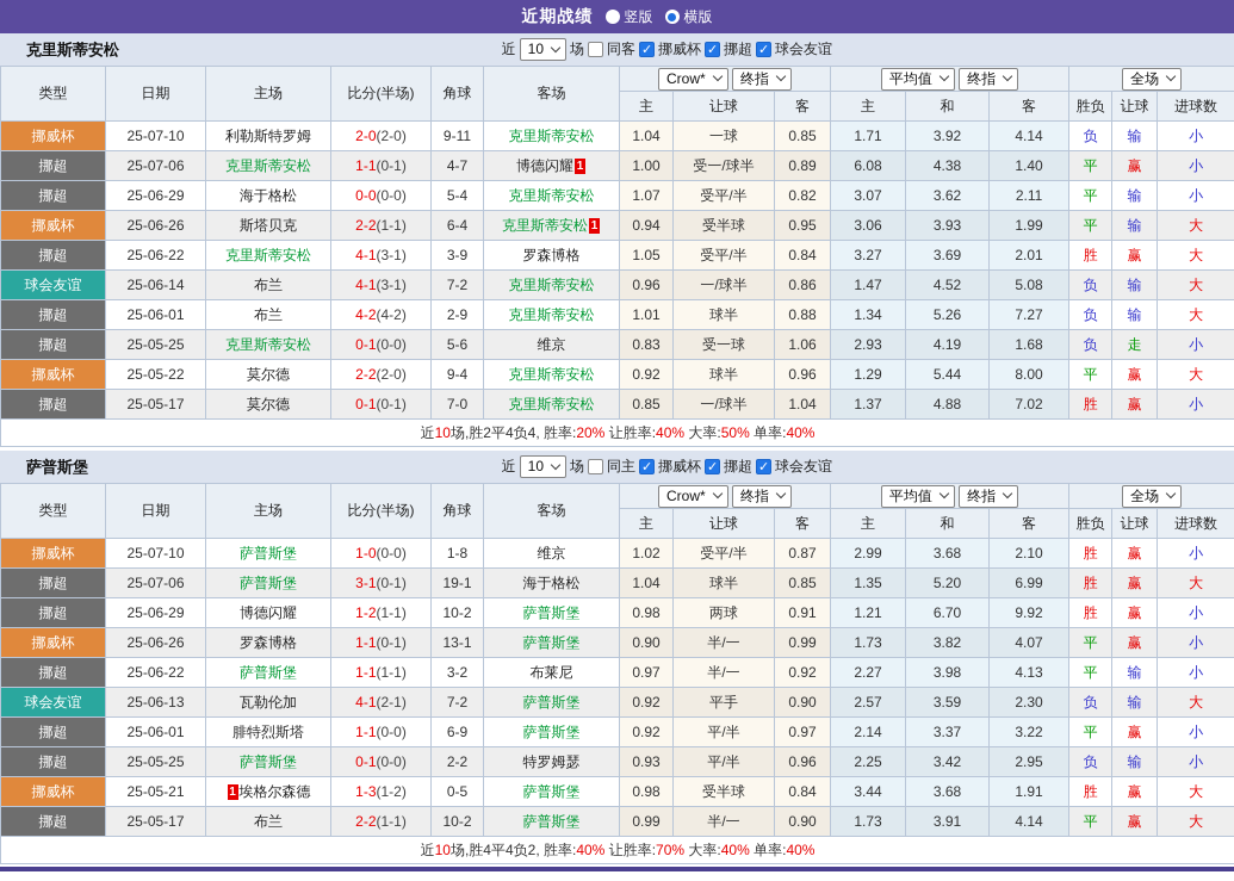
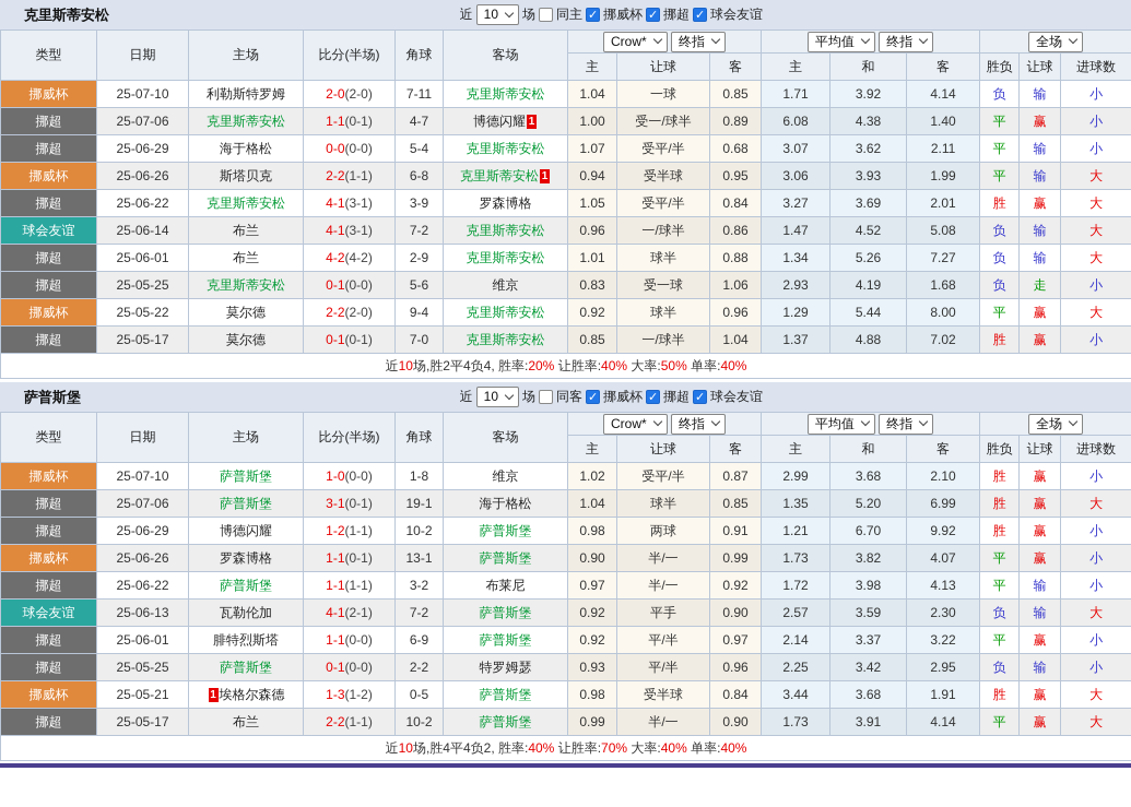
- 近期战绩
- 竖版
- 横版
  克里斯蒂安松
  近
  10
  场
- 同客
+ 同主
  挪威杯
  挪超
  球会友谊
  类型	日期	主场	比分(半场)	角球	客场	Crow* 终指	平均值 终指	全场
  主	让球	客	主	和	客	胜负	让球	进球数
- 挪威杯	25-07-10	利勒斯特罗姆	2-0(2-0)	9-11	克里斯蒂安松	1.04	一球	0.85	1.71	3.92	4.14	负	输	小
+ 挪威杯	25-07-10	利勒斯特罗姆	2-0(2-0)	7-11	克里斯蒂安松	1.04	一球	0.85	1.71	3.92	4.14	负	输	小
  挪超	25-07-06	克里斯蒂安松	1-1(0-1)	4-7	博德闪耀 1	1.00	受一/球半	0.89	6.08	4.38	1.40	平	赢	小
- 挪超	25-06-29	海于格松	0-0(0-0)	5-4	克里斯蒂安松	1.07	受平/半	0.82	3.07	3.62	2.11	平	输	小
+ 挪超	25-06-29	海于格松	0-0(0-0)	5-4	克里斯蒂安松	1.07	受平/半	0.68	3.07	3.62	2.11	平	输	小
- 挪威杯	25-06-26	斯塔贝克	2-2(1-1)	6-4	克里斯蒂安松 1	0.94	受半球	0.95	3.06	3.93	1.99	平	输	大
+ 挪威杯	25-06-26	斯塔贝克	2-2(1-1)	6-8	克里斯蒂安松 1	0.94	受半球	0.95	3.06	3.93	1.99	平	输	大
  挪超	25-06-22	克里斯蒂安松	4-1(3-1)	3-9	罗森博格	1.05	受平/半	0.84	3.27	3.69	2.01	胜	赢	大
  球会友谊	25-06-14	布兰	4-1(3-1)	7-2	克里斯蒂安松	0.96	一/球半	0.86	1.47	4.52	5.08	负	输	大
  挪超	25-06-01	布兰	4-2(4-2)	2-9	克里斯蒂安松	1.01	球半	0.88	1.34	5.26	7.27	负	输	大
  挪超	25-05-25	克里斯蒂安松	0-1(0-0)	5-6	维京	0.83	受一球	1.06	2.93	4.19	1.68	负	走	小
  挪威杯	25-05-22	莫尔德	2-2(2-0)	9-4	克里斯蒂安松	0.92	球半	0.96	1.29	5.44	8.00	平	赢	大
  挪超	25-05-17	莫尔德	0-1(0-1)	7-0	克里斯蒂安松	0.85	一/球半	1.04	1.37	4.88	7.02	胜	赢	小
  近10场,胜2平4负4, 胜率:20% 让胜率:40% 大率:50% 单率:40%
  萨普斯堡
  近
  10
  场
- 同主
+ 同客
  挪威杯
  挪超
  球会友谊
  类型	日期	主场	比分(半场)	角球	客场	Crow* 终指	平均值 终指	全场
  主	让球	客	主	和	客	胜负	让球	进球数
  挪威杯	25-07-10	萨普斯堡	1-0(0-0)	1-8	维京	1.02	受平/半	0.87	2.99	3.68	2.10	胜	赢	小
  挪超	25-07-06	萨普斯堡	3-1(0-1)	19-1	海于格松	1.04	球半	0.85	1.35	5.20	6.99	胜	赢	大
  挪超	25-06-29	博德闪耀	1-2(1-1)	10-2	萨普斯堡	0.98	两球	0.91	1.21	6.70	9.92	胜	赢	小
  挪威杯	25-06-26	罗森博格	1-1(0-1)	13-1	萨普斯堡	0.90	半/一	0.99	1.73	3.82	4.07	平	赢	小
- 挪超	25-06-22	萨普斯堡	1-1(1-1)	3-2	布莱尼	0.97	半/一	0.92	2.27	3.98	4.13	平	输	小
+ 挪超	25-06-22	萨普斯堡	1-1(1-1)	3-2	布莱尼	0.97	半/一	0.92	1.72	3.98	4.13	平	输	小
  球会友谊	25-06-13	瓦勒伦加	4-1(2-1)	7-2	萨普斯堡	0.92	平手	0.90	2.57	3.59	2.30	负	输	大
  挪超	25-06-01	腓特烈斯塔	1-1(0-0)	6-9	萨普斯堡	0.92	平/半	0.97	2.14	3.37	3.22	平	赢	小
  挪超	25-05-25	萨普斯堡	0-1(0-0)	2-2	特罗姆瑟	0.93	平/半	0.96	2.25	3.42	2.95	负	输	小
  挪威杯	25-05-21	1 埃格尔森德	1-3(1-2)	0-5	萨普斯堡	0.98	受半球	0.84	3.44	3.68	1.91	胜	赢	大
  挪超	25-05-17	布兰	2-2(1-1)	10-2	萨普斯堡	0.99	半/一	0.90	1.73	3.91	4.14	平	赢	大
  近10场,胜4平4负2, 胜率:40% 让胜率:70% 大率:40% 单率:40%
